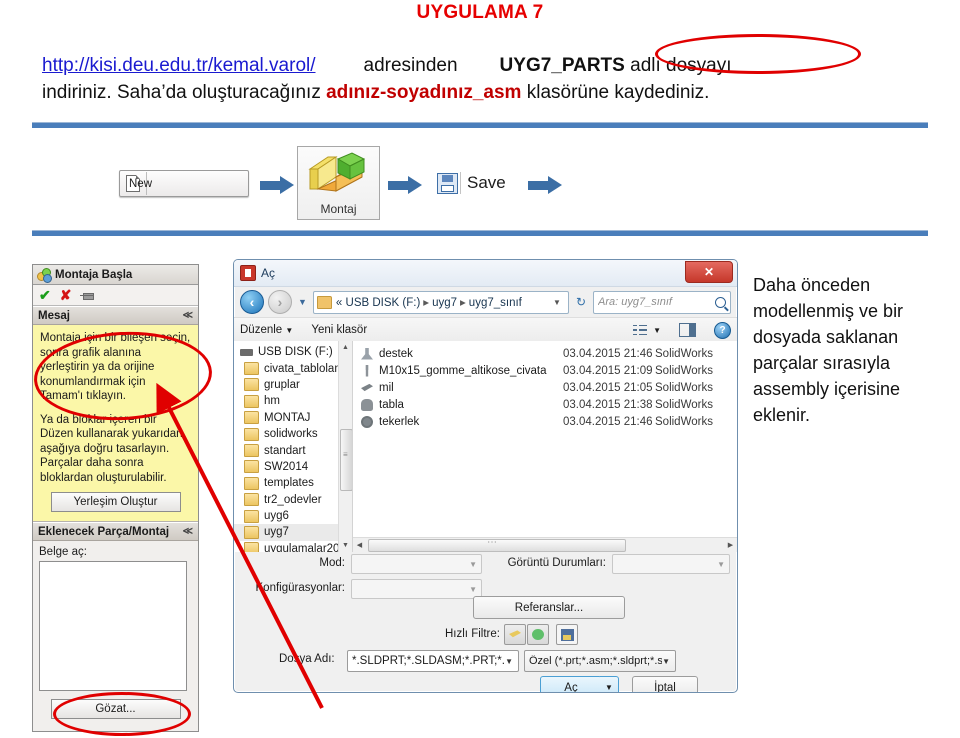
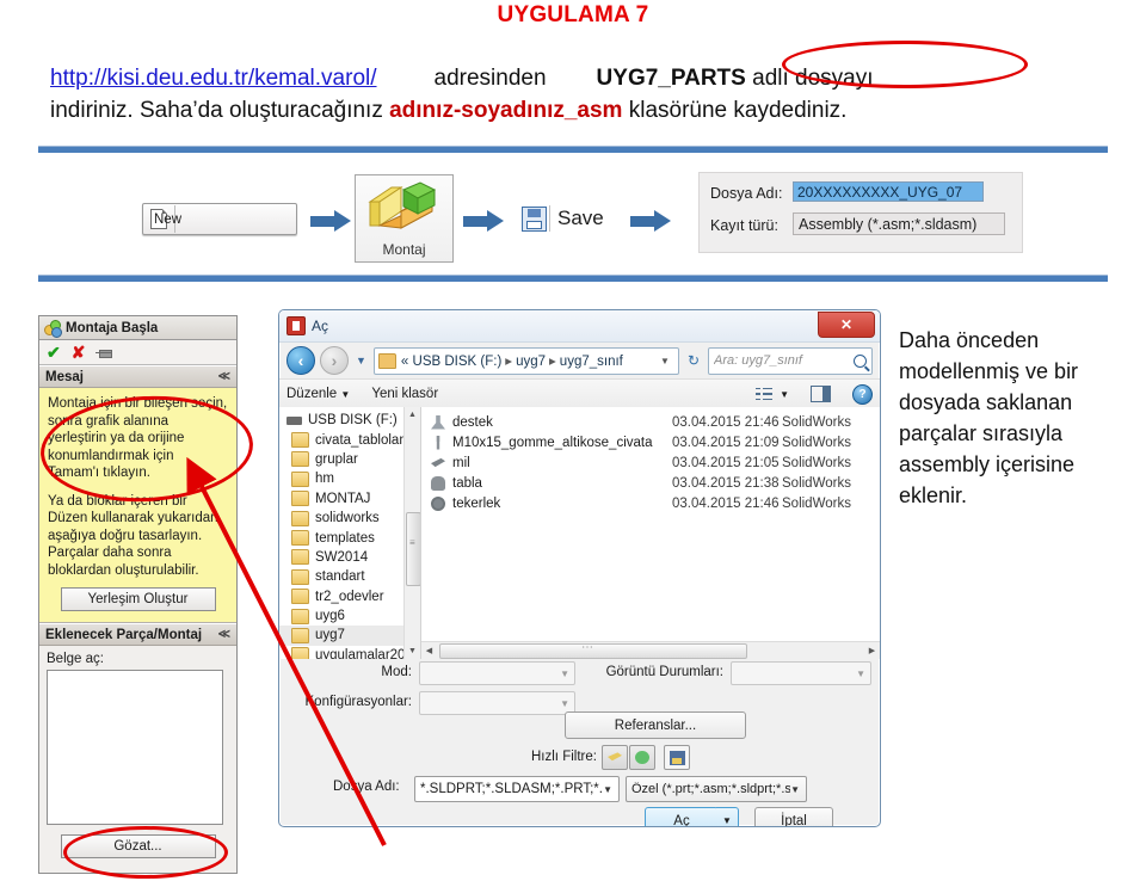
  UYGULAMA 7
  http://kisi.deu.edu.tr/kemal.varol/ adresinden UYG7_PARTS adlı dosyayı
  indiriniz. Saha’da oluşturacağınız adınız-soyadınız_asm klasörüne kaydediniz.
  New
  Montaj
  Save
+ Dosya Adı:
+ 20XXXXXXXXX_UYG_07
+ Kayıt türü:
+ Assembly (*.asm;*.sldasm)
  Montaja Başla
  ✔
  ✘
  Mesaj
  ≪
  Montaja için bir bileşen seçin, sonra grafik alanına yerleştirin ya da orijine konumlandırmak için Tamam'ı tıklayın.
  Ya da bloklar içeren bir Düzen kullanarak yukarıdan aşağıya doğru tasarlayın. Parçalar daha sonra bloklardan oluşturulabilir.
  Yerleşim Oluştur
  Eklenecek Parça/Montaj
  ≪
  Belge aç:
  Gözat...
  Aç
  ✕
  ‹
  ›
  ▼
  « USB DISK (F:) ▸ uyg7 ▸ uyg7_sınıf
  ▼
  ↻
  Ara: uyg7_sınıf
  Düzenle ▼
  Yeni klasör
  ▼
  ?
  USB DISK (F:)
  civata_tablola
  gruplar
  hm
  MONTAJ
  solidworks
- standart
+ templates
  SW2014
- templates
+ standart
  tr2_odevler
  uyg6
  uyg7
  uygulamalar20
  destek
  03.04.2015 21:46
  SolidWorks
  M10x15_gomme_altikose_civata
  03.04.2015 21:09
  SolidWorks
  mil
  03.04.2015 21:05
  SolidWorks
  tabla
  03.04.2015 21:38
  SolidWorks
  tekerlek
  03.04.2015 21:46
  SolidWorks
  Mod:
  ▼
  Görüntü Durumları:
  ▼
  onfigürasyonlar:
  ▼
  Referanslar...
  Hızlı Filtre:
  Doya Adı:
  *.SLDPRT;*.SLDASM;*.PRT;*.
  ▼
  Özel (*.prt;*.asm;*.sldprt;*.s
  ▼
  Aç
  ▼
  İptal
  Daha önceden modellenmiş ve bir dosyada saklanan parçalar sırasıyla assembly içerisine eklenir.
